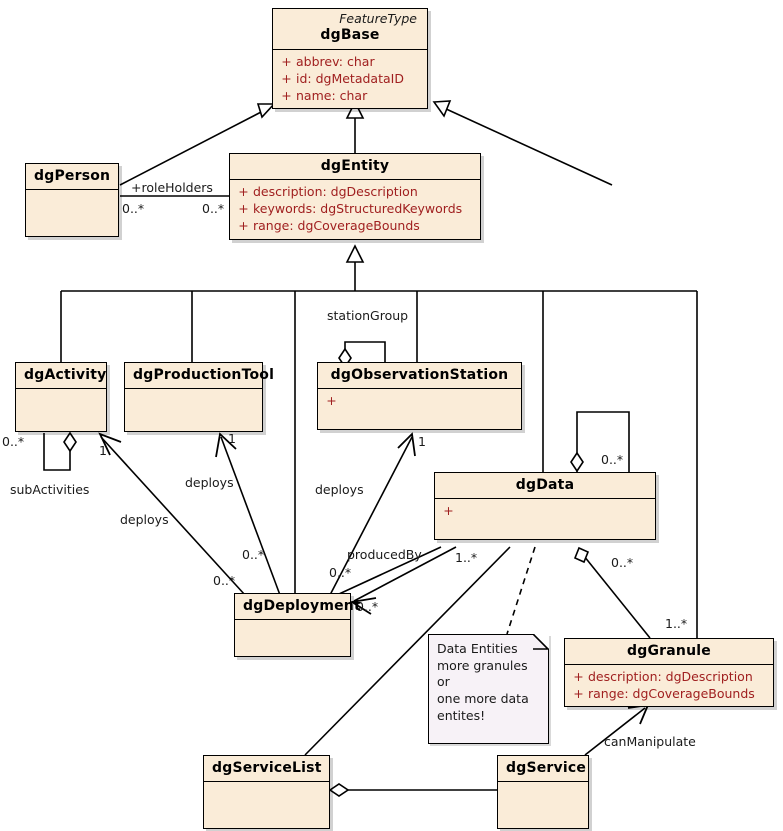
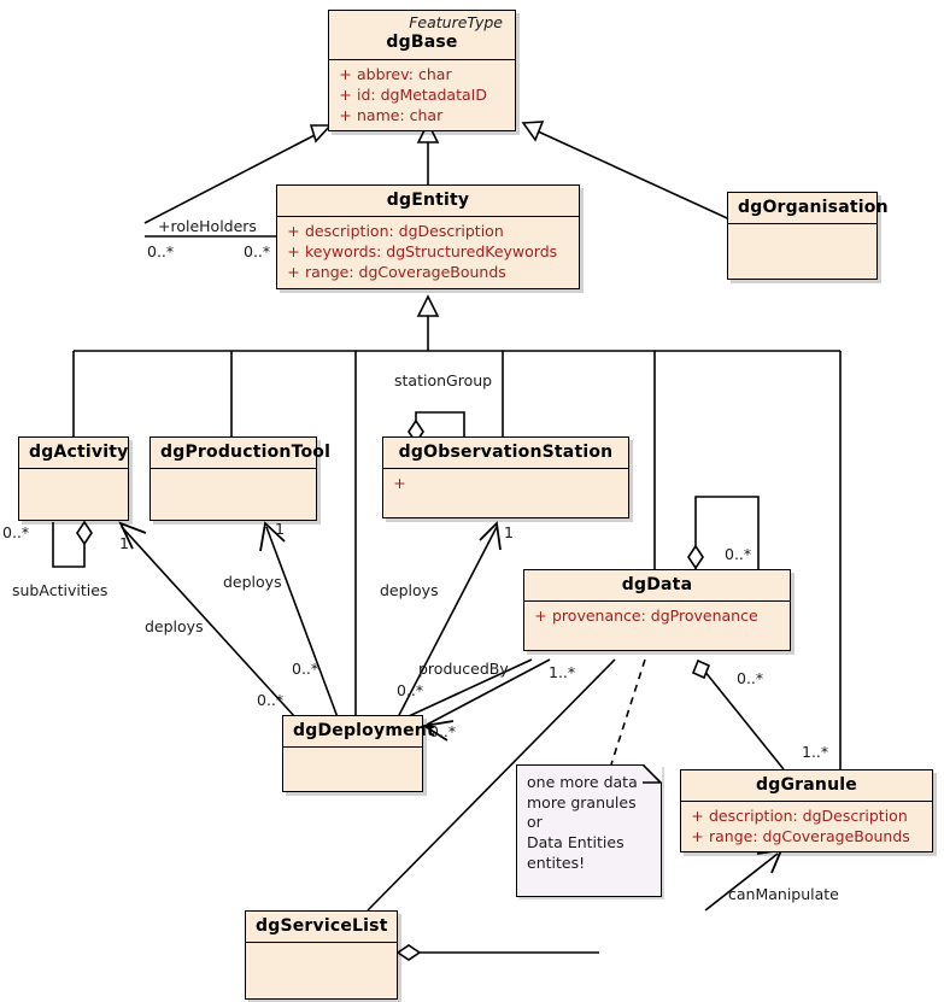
  +roleHolders
  0..*
  0..*
  stationGroup
  0..*
  subActivities
  1
  deploys
  1
  deploys
  1
  deploys
  0..*
  0..*
  0..*
  0..*
  producedBy
  1..*
  0..*
  0..*
  1..*
  canManipulate
  FeatureType
  dgBase
  +
  abbrev: char
  +
  id: dgMetadataID
  +
  name: char
- dgPerson
  dgEntity
  +
  description: dgDescription
  +
  keywords: dgStructuredKeywords
  +
  range: dgCoverageBounds
+ dgOrganisation
  dgActivity
  dgProductionTool
  dgObservationStation
  +
  dgData
  +
+ provenance: dgProvenance
  dgDeployment
  dgGranule
  +
  description: dgDescription
  +
  range: dgCoverageBounds
  dgServiceList
- dgService
- Data Entities
+ one more data
  more granules or
- one more data
+ Data Entities
  entites!
